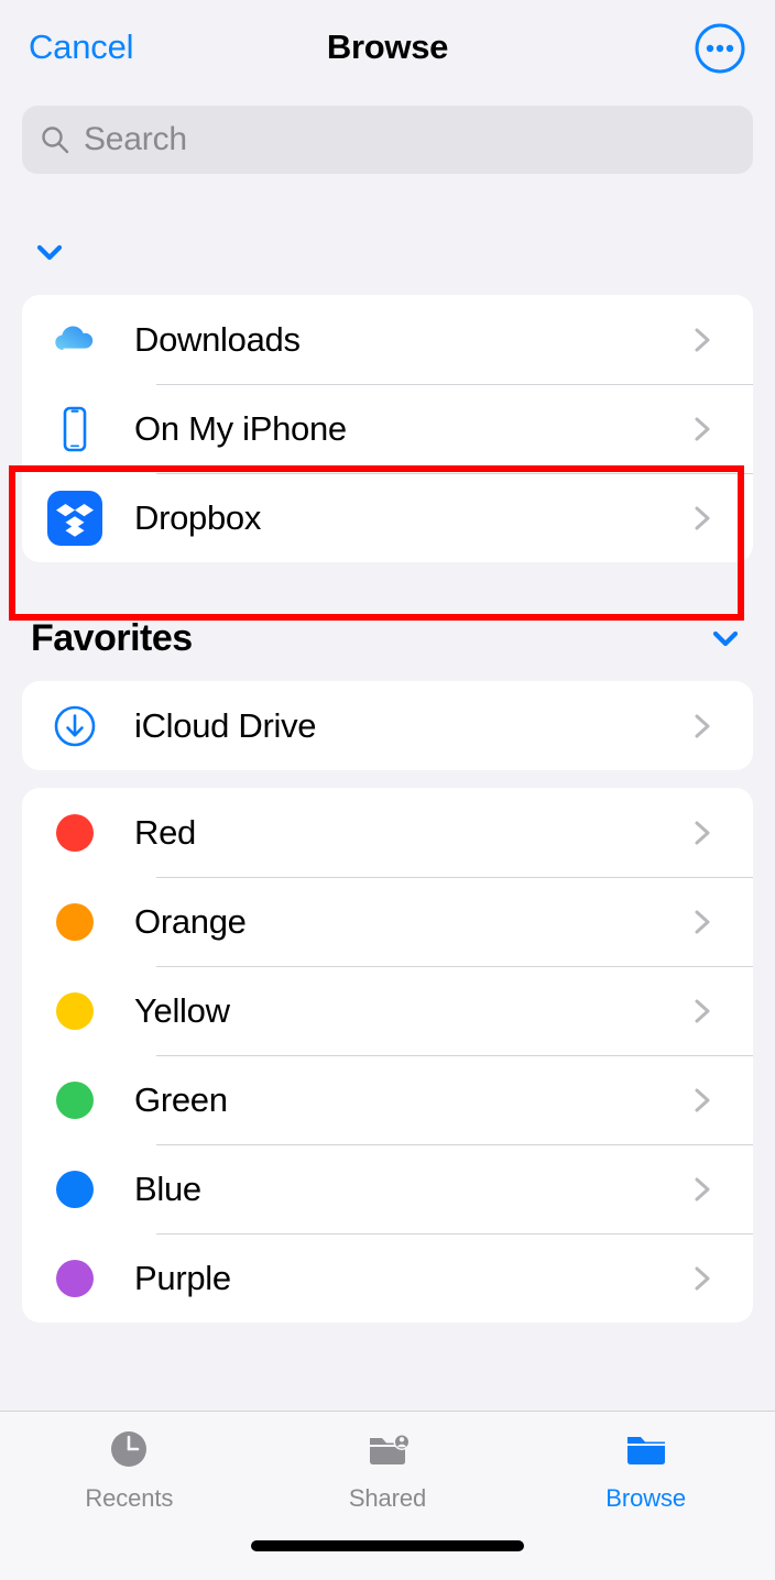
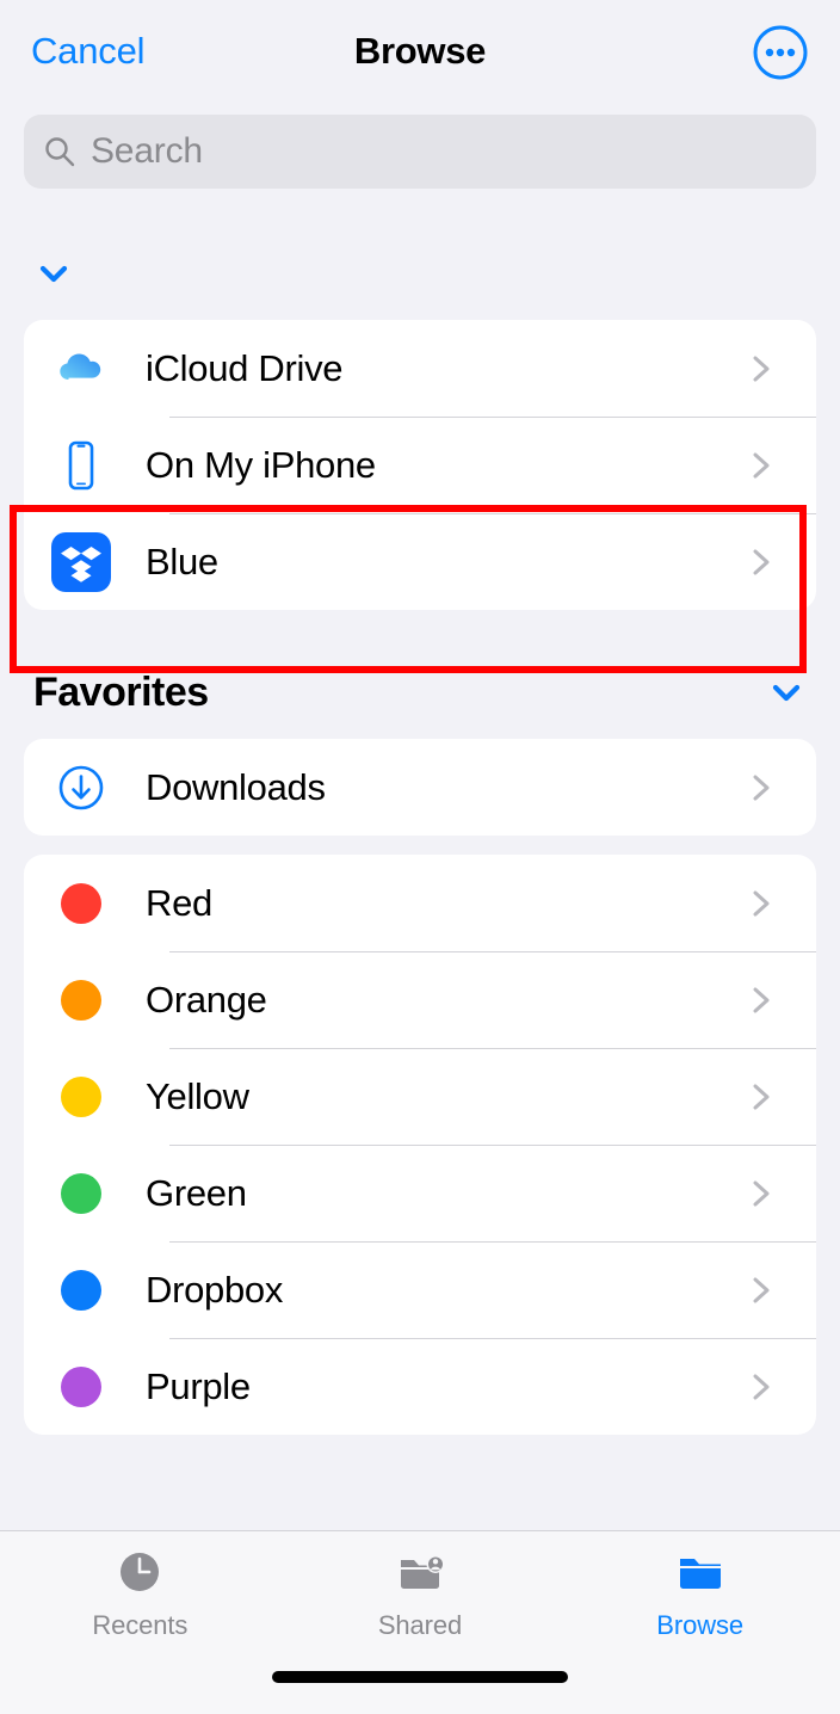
  Cancel
  Browse
  Search
- Downloads
+ iCloud Drive
  On My iPhone
- Dropbox
+ Blue
  Favorites
- iCloud Drive
+ Downloads
  Red
  Orange
  Yellow
  Green
- Blue
+ Dropbox
  Purple
  Recents
  Shared
  Browse
